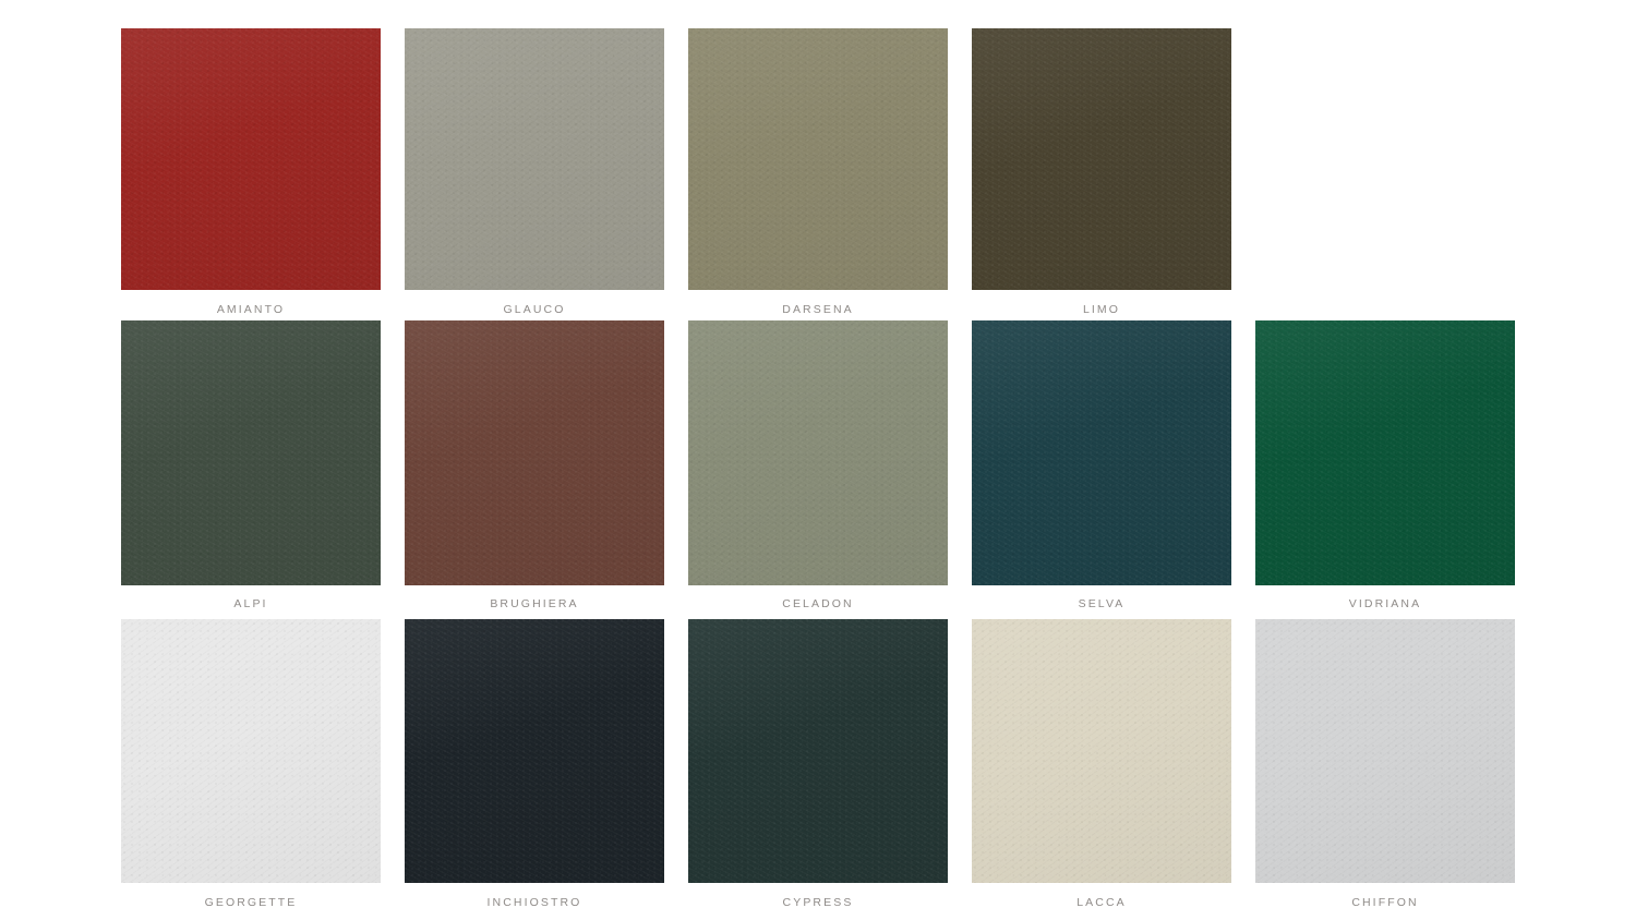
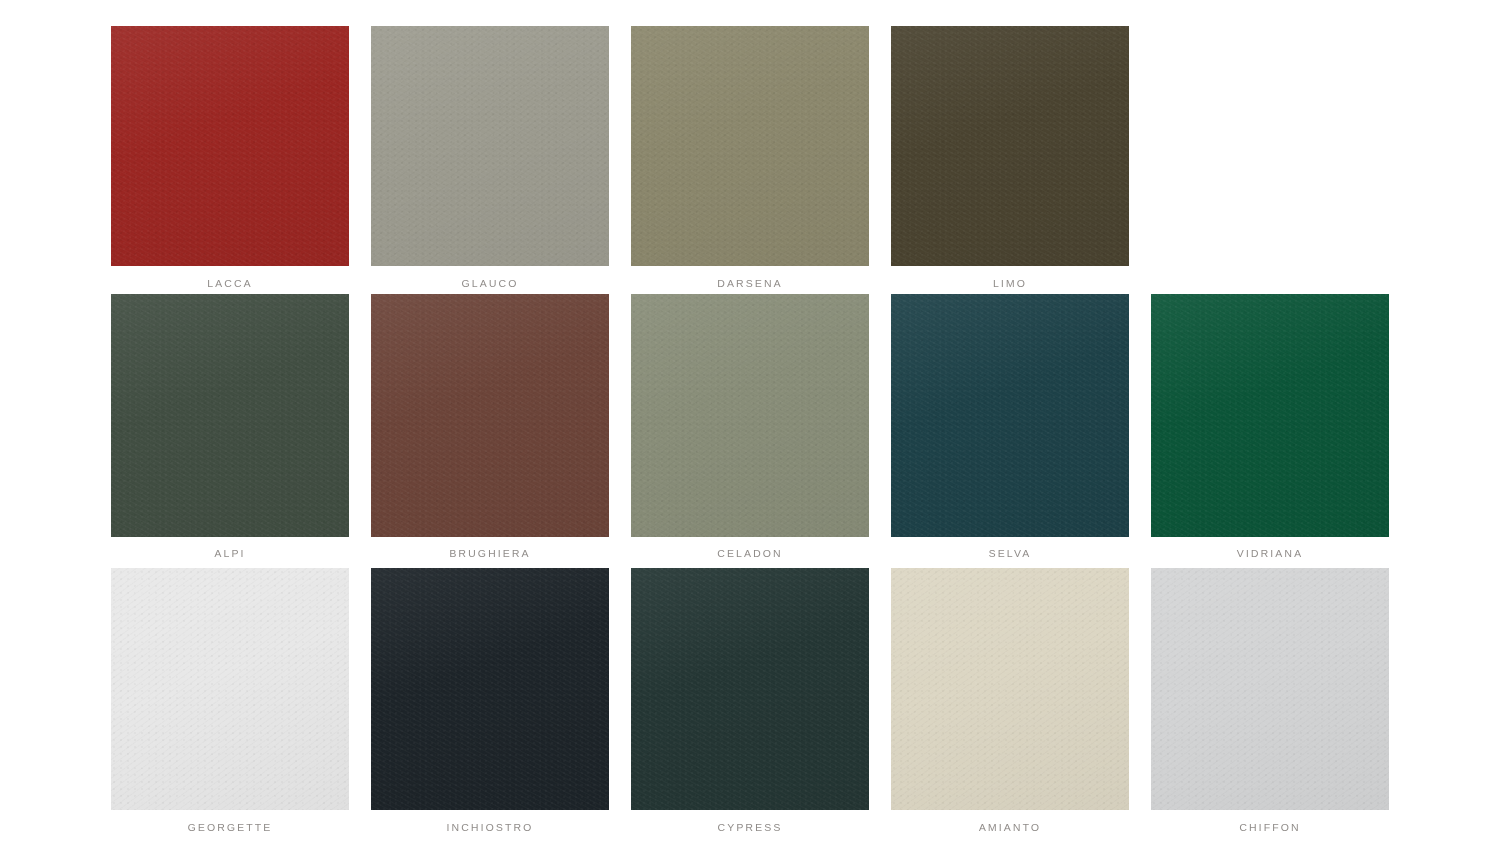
- AMIANTO
+ LACCA
  GLAUCO
  DARSENA
  LIMO
  ALPI
  BRUGHIERA
  CELADON
  SELVA
  VIDRIANA
  GEORGETTE
  INCHIOSTRO
  CYPRESS
- LACCA
+ AMIANTO
  CHIFFON
